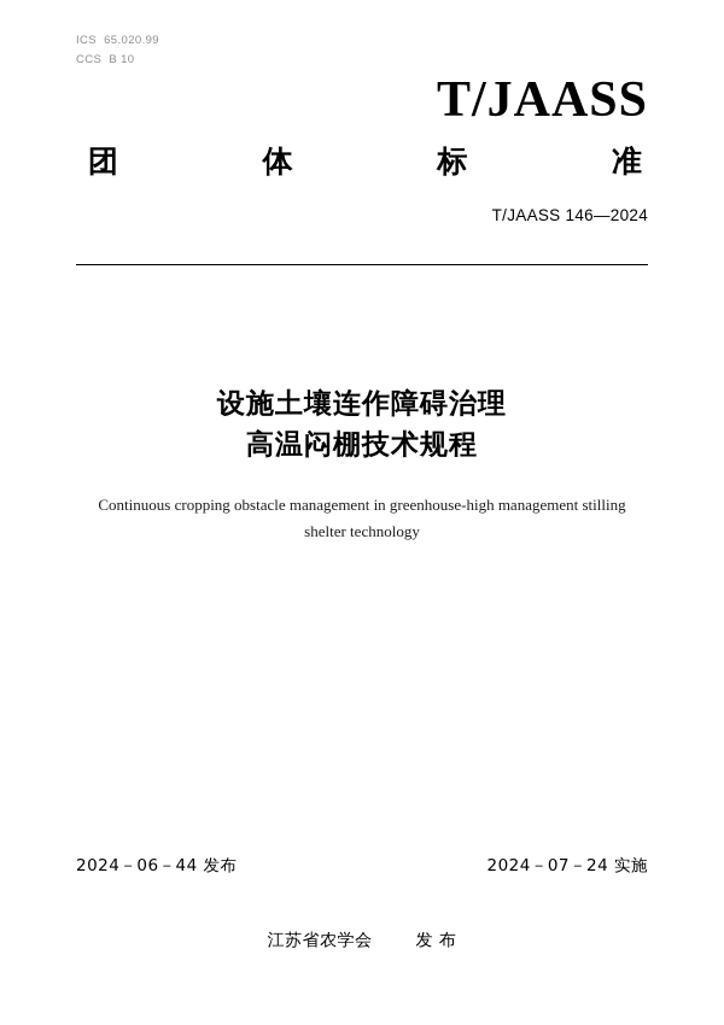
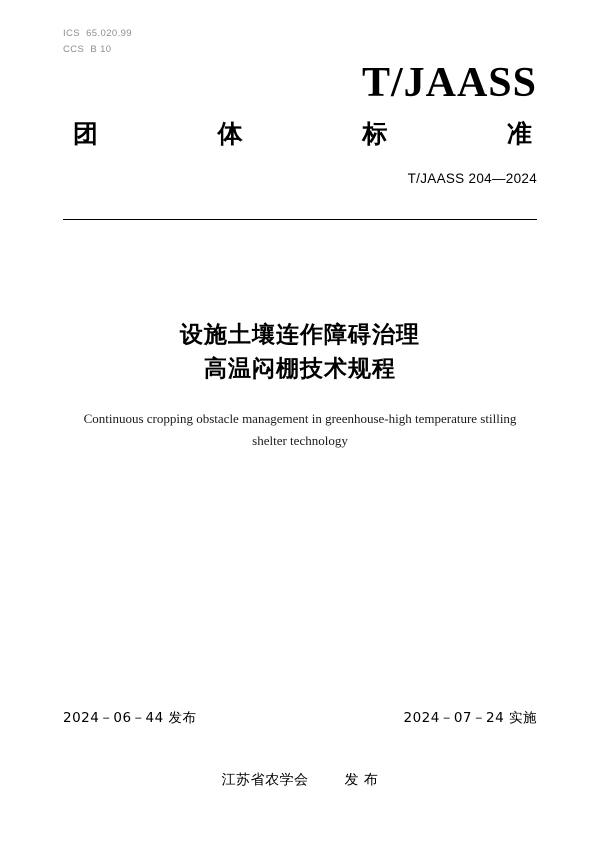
  ICS 65.020.99
  CCS B 10
  T/JAASS
  团
  体
  标
  准
- T/JAASS 146—2024
+ T/JAASS 204—2024
  设施土壤连作障碍治理
  高温闷棚技术规程
- Continuous cropping obstacle management in greenhouse-high management stilling shelter technology
+ Continuous cropping obstacle management in greenhouse-high temperature stilling shelter technology
  2024－06－44 发布
  2024－07－24 实施
  江苏省农学会 发 布
